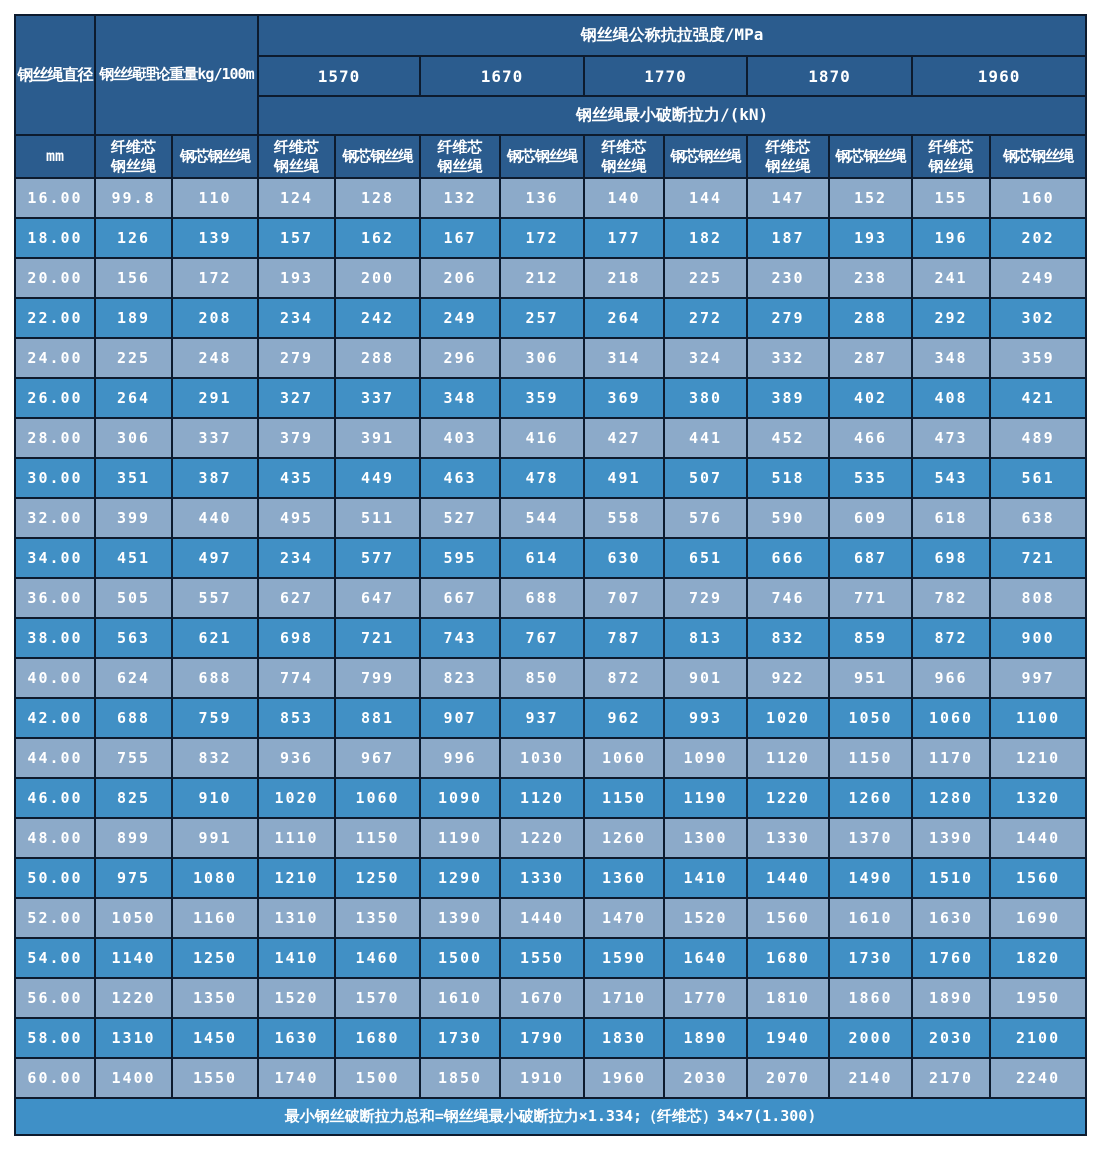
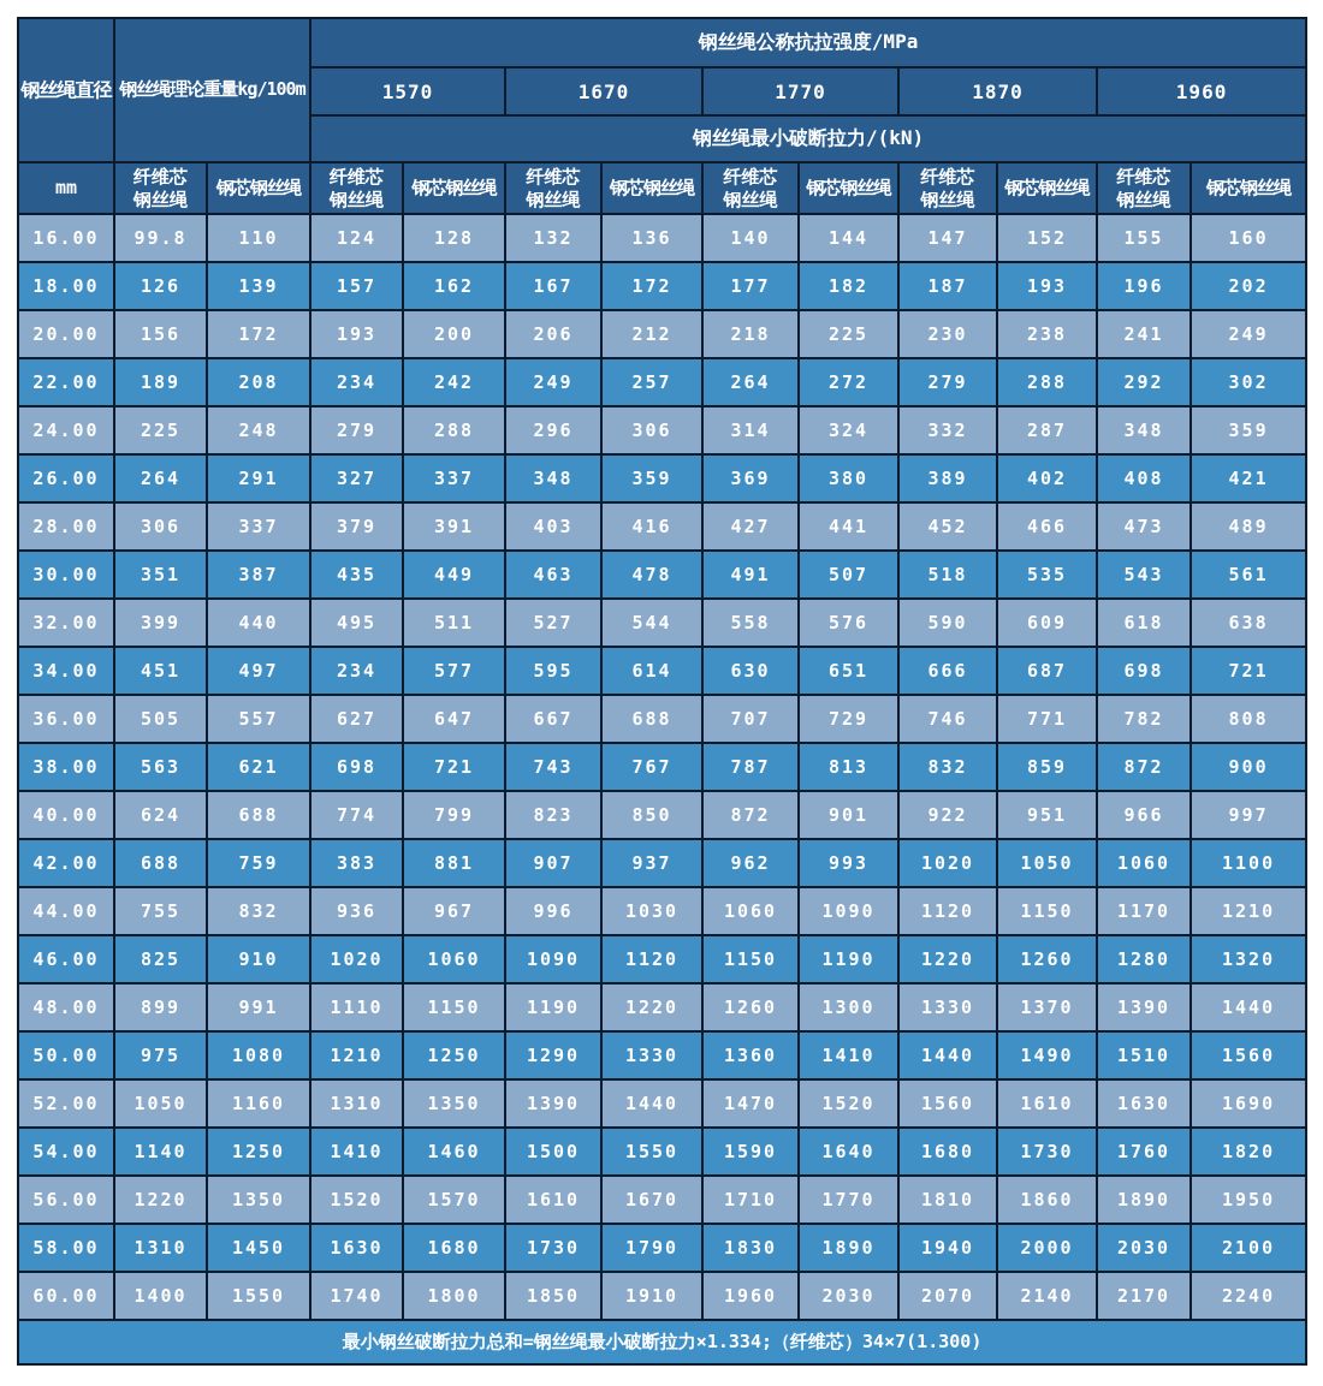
  钢丝绳直径	钢丝绳理论重量kg/100m	钢丝绳公称抗拉强度/MPa
  1570	1670	1770	1870	1960
  钢丝绳最小破断拉力/(kN)
  mm	纤维芯钢丝绳	钢芯钢丝绳	纤维芯钢丝绳	钢芯钢丝绳	纤维芯钢丝绳	钢芯钢丝绳	纤维芯钢丝绳	钢芯钢丝绳	纤维芯钢丝绳	钢芯钢丝绳	纤维芯钢丝绳	钢芯钢丝绳
  16.00	99.8	110	124	128	132	136	140	144	147	152	155	160
  18.00	126	139	157	162	167	172	177	182	187	193	196	202
  20.00	156	172	193	200	206	212	218	225	230	238	241	249
  22.00	189	208	234	242	249	257	264	272	279	288	292	302
  24.00	225	248	279	288	296	306	314	324	332	287	348	359
  26.00	264	291	327	337	348	359	369	380	389	402	408	421
  28.00	306	337	379	391	403	416	427	441	452	466	473	489
  30.00	351	387	435	449	463	478	491	507	518	535	543	561
  32.00	399	440	495	511	527	544	558	576	590	609	618	638
  34.00	451	497	234	577	595	614	630	651	666	687	698	721
  36.00	505	557	627	647	667	688	707	729	746	771	782	808
  38.00	563	621	698	721	743	767	787	813	832	859	872	900
  40.00	624	688	774	799	823	850	872	901	922	951	966	997
- 42.00	688	759	853	881	907	937	962	993	1020	1050	1060	1100
+ 42.00	688	759	383	881	907	937	962	993	1020	1050	1060	1100
  44.00	755	832	936	967	996	1030	1060	1090	1120	1150	1170	1210
  46.00	825	910	1020	1060	1090	1120	1150	1190	1220	1260	1280	1320
  48.00	899	991	1110	1150	1190	1220	1260	1300	1330	1370	1390	1440
  50.00	975	1080	1210	1250	1290	1330	1360	1410	1440	1490	1510	1560
  52.00	1050	1160	1310	1350	1390	1440	1470	1520	1560	1610	1630	1690
  54.00	1140	1250	1410	1460	1500	1550	1590	1640	1680	1730	1760	1820
  56.00	1220	1350	1520	1570	1610	1670	1710	1770	1810	1860	1890	1950
  58.00	1310	1450	1630	1680	1730	1790	1830	1890	1940	2000	2030	2100
- 60.00	1400	1550	1740	1500	1850	1910	1960	2030	2070	2140	2170	2240
+ 60.00	1400	1550	1740	1800	1850	1910	1960	2030	2070	2140	2170	2240
  最小钢丝破断拉力总和=钢丝绳最小破断拉力×1.334;（纤维芯）34×7(1.300)
